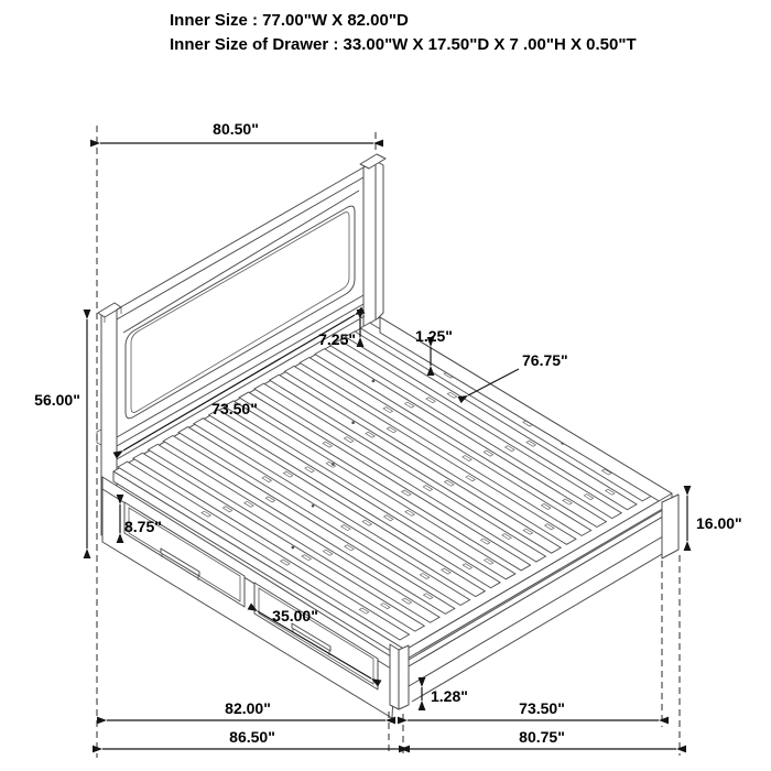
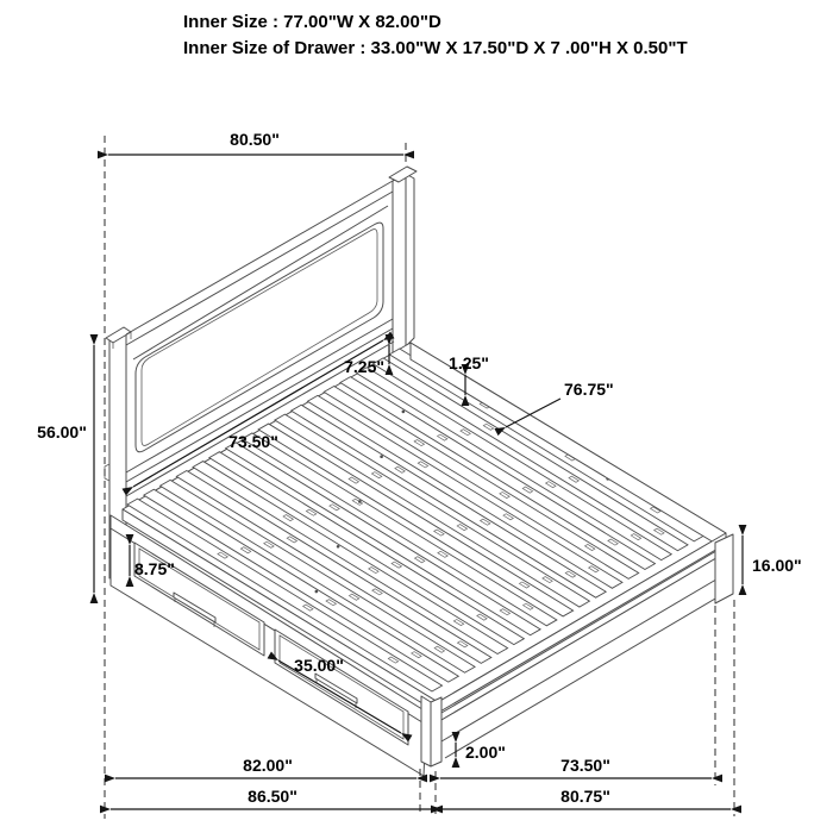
  Inner Size : 77.00"W X 82.00"D
  Inner Size of Drawer : 33.00"W X 17.50"D X 7 .00"H X 0.50"T
  80.50"
  56.00"
  73.50"
  7.25"
  1.25"
  76.75"
  8.75"
  35.00"
  16.00"
- 1.28"
+ 2.00"
  82.00"
  86.50"
  73.50"
  80.75"
